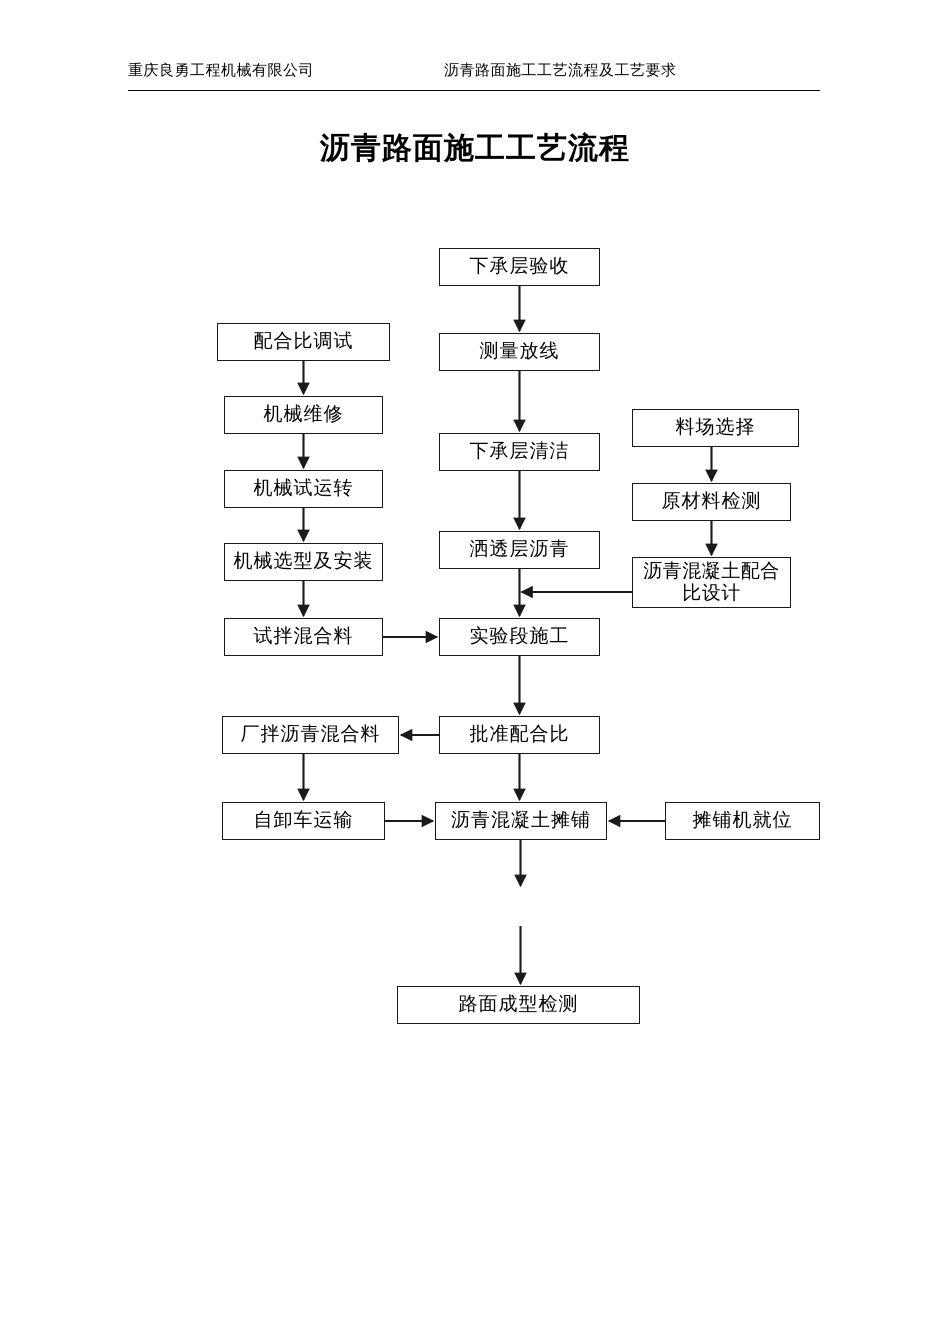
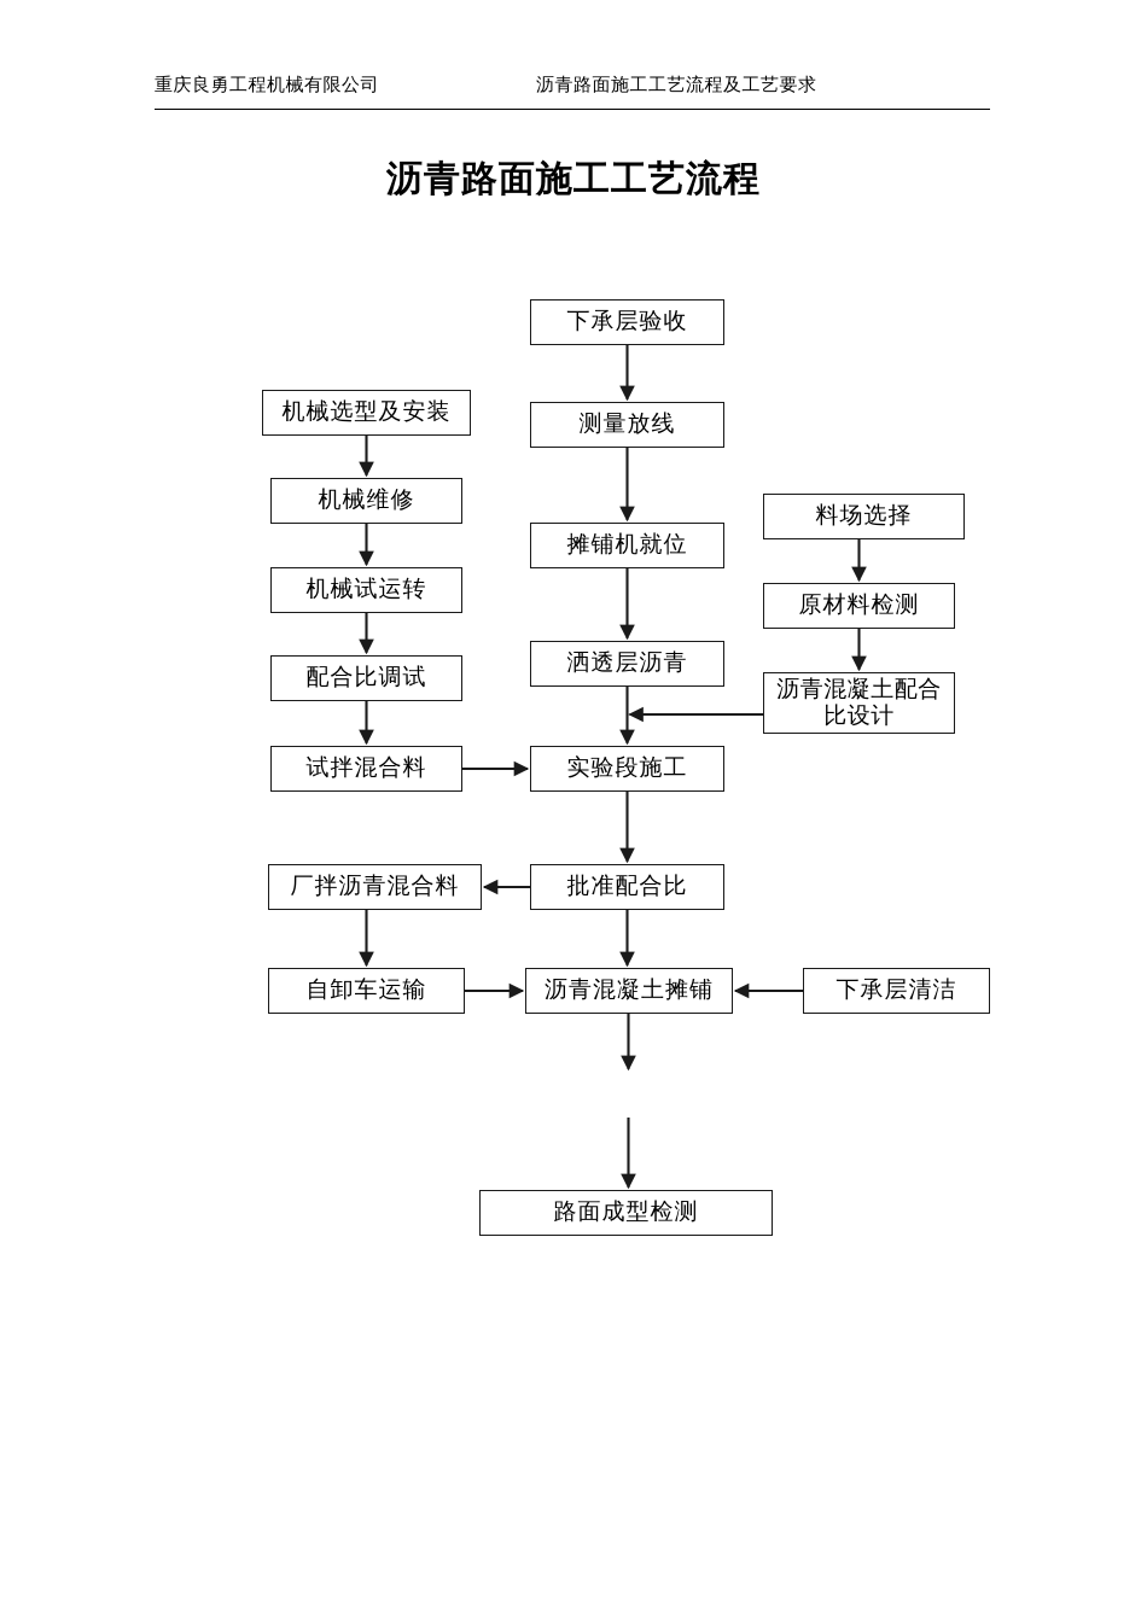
  重庆良勇工程机械有限公司
  沥青路面施工工艺流程及工艺要求
  沥青路面施工工艺流程
  下承层验收
  测量放线
- 下承层清洁
+ 摊铺机就位
  洒透层沥青
  实验段施工
  批准配合比
  沥青混凝土摊铺
  路面成型检测
- 配合比调试
+ 机械选型及安装
  机械维修
  机械试运转
- 机械选型及安装
+ 配合比调试
  试拌混合料
  厂拌沥青混合料
  自卸车运输
  料场选择
  原材料检测
  沥青混凝土配合 比设计
- 摊铺机就位
+ 下承层清洁
